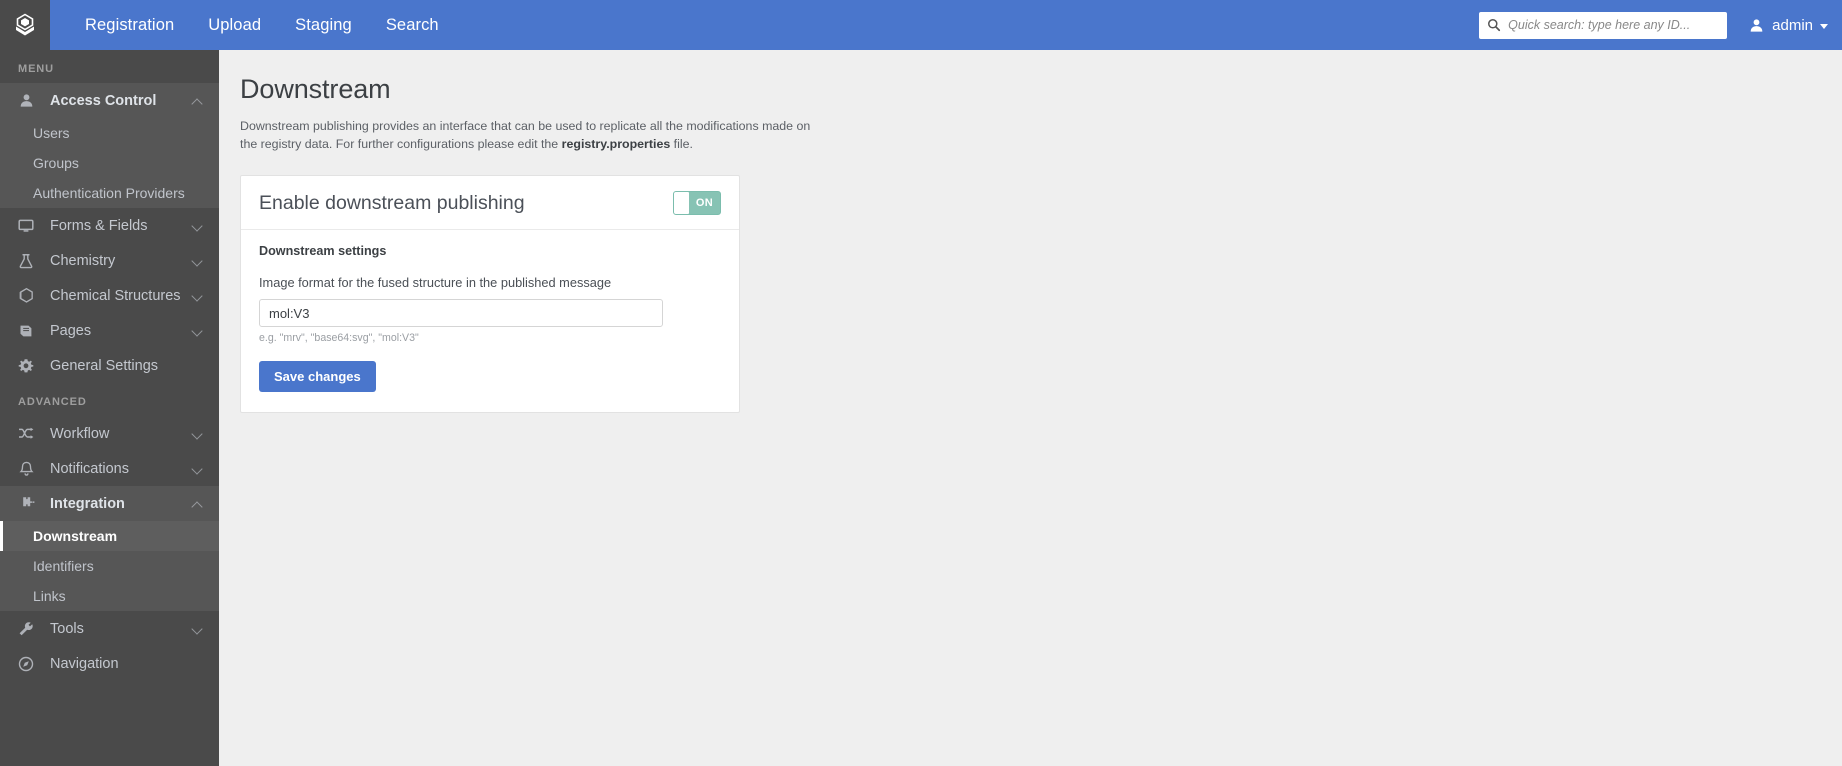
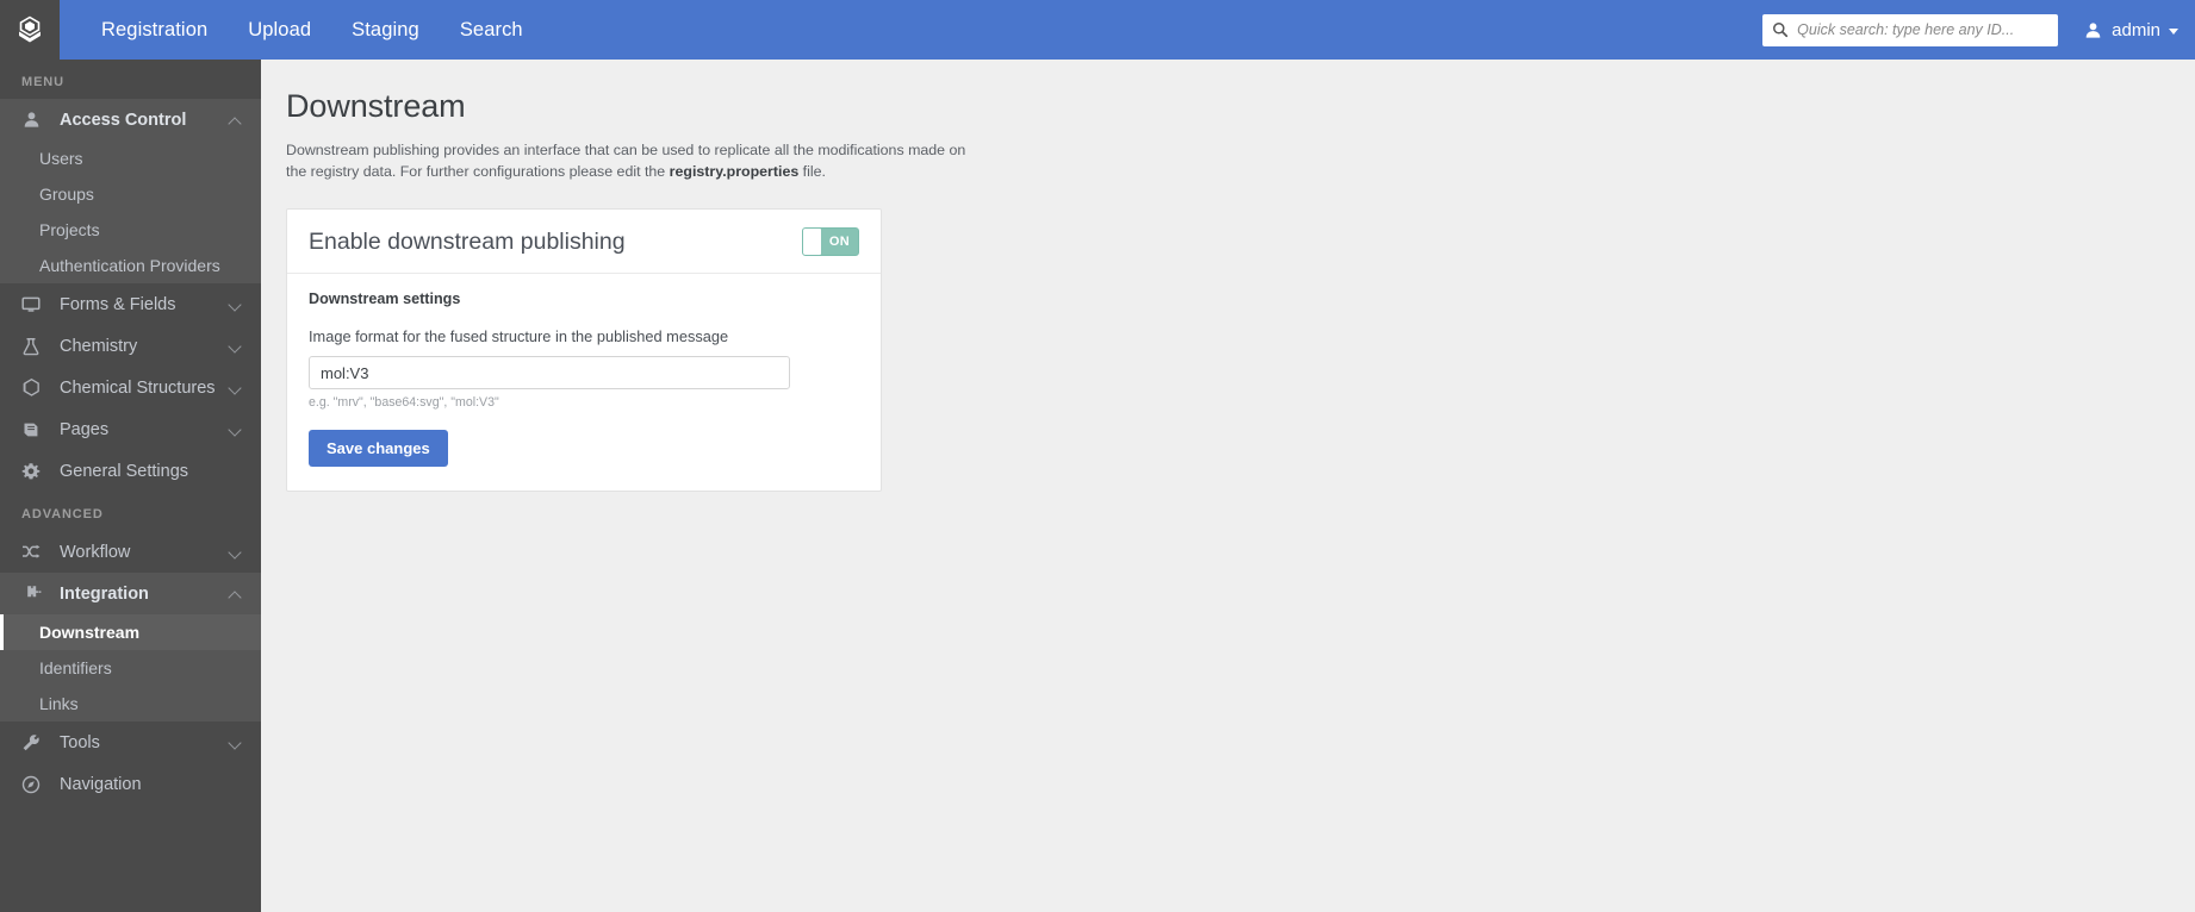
  Registration
  Upload
  Staging
  Search
  Quick search: type here any ID...
  admin
  MENU
  Access Control
  Users
  Groups
+ Projects
  Authentication Providers
  Forms & Fields
  Chemistry
  Chemical Structures
  Pages
  General Settings
  ADVANCED
  Workflow
- Notifications
  Integration
  Downstream
  Identifiers
  Links
  Tools
  Navigation
  Downstream
  Downstream publishing provides an interface that can be used to replicate all the modifications made on the registry data. For further configurations please edit the registry.properties file.
  Enable downstream publishing
  ON
  Downstream settings
  Image format for the fused structure in the published message
  mol:V3
  e.g. "mrv", "base64:svg", "mol:V3"
  Save changes
